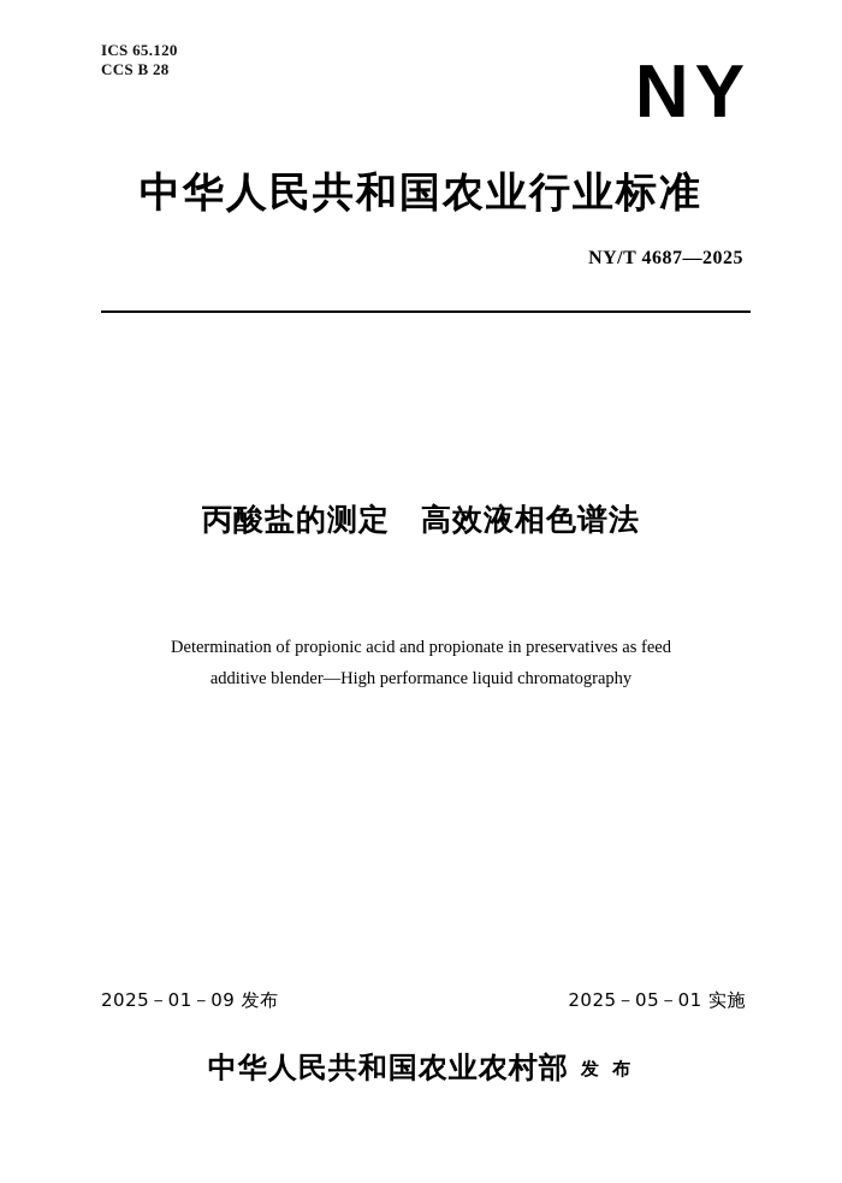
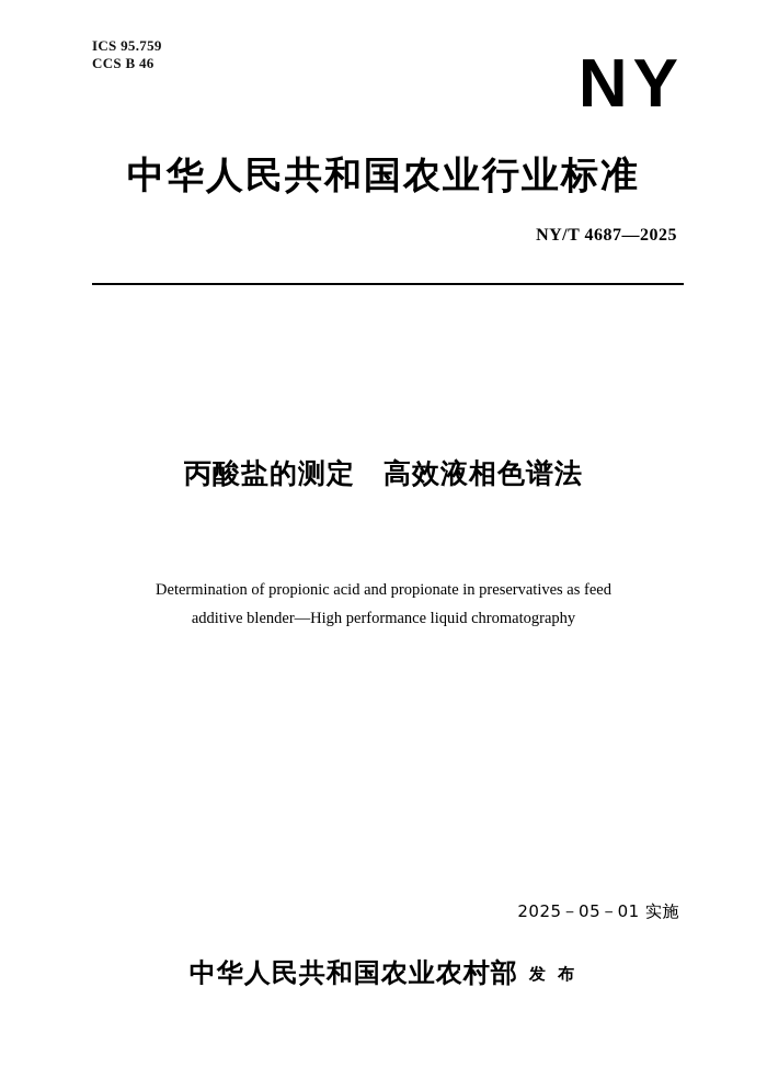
- ICS 65.120
+ ICS 95.759
- CCS B 28
+ CCS B 46
  NY
  中华人民共和国农业行业标准
  NY/T 4687—2025
  丙酸盐的测定 高效液相色谱法
  Determination of propionic acid and propionate in preservatives as feed
  additive blender—High performance liquid chromatography
- 2025－01－09 发布
  2025－05－01 实施
  中华人民共和国农业农村部 发 布
